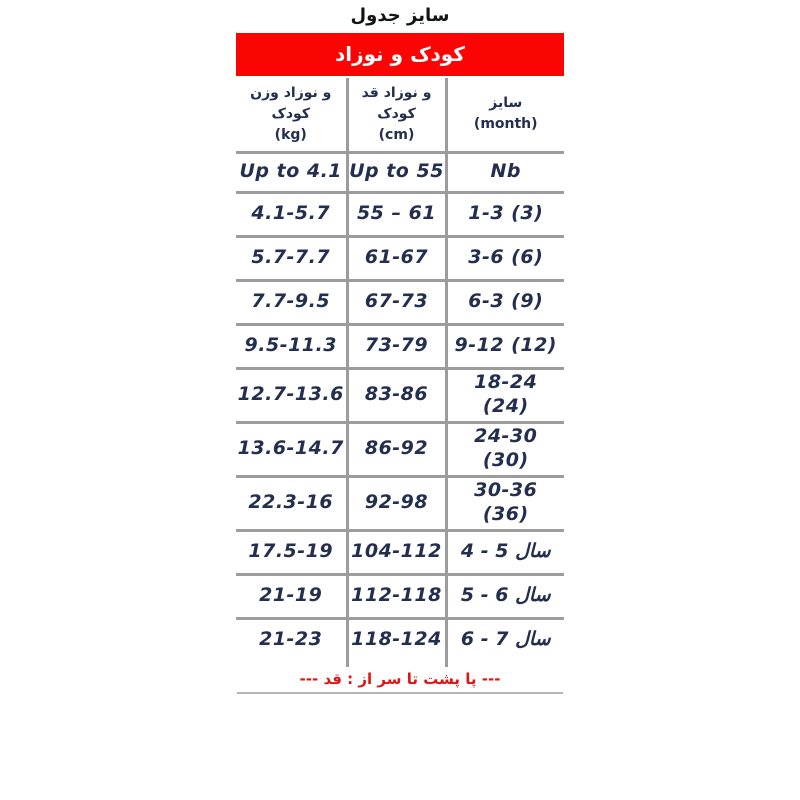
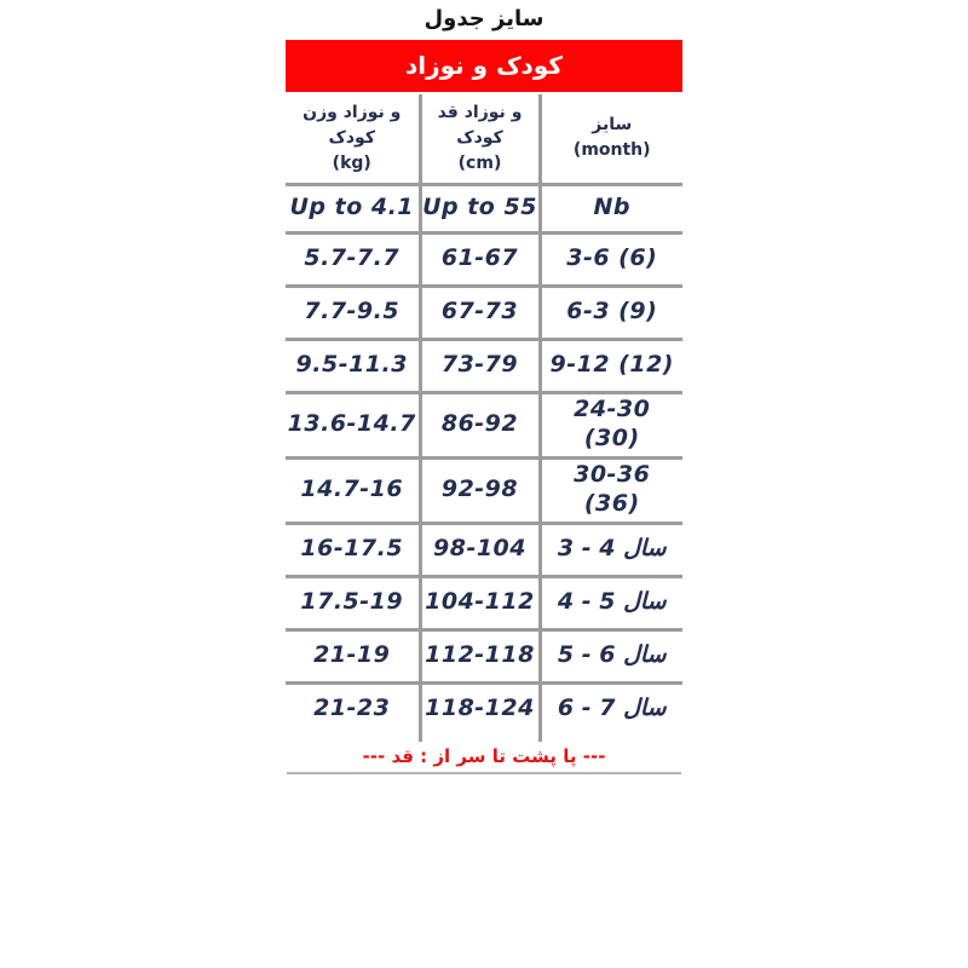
  جدول سایز
  نوزاد و کودک
  وزن نوزاد و کودک (kg)	قد نوزاد و کودک (cm)	سایز (month)
  Up to 4.1	Up to 55	Nb
- 4.1-5.7	55 – 61	1-3 (3)
  5.7-7.7	61-67	3-6 (6)
  7.7-9.5	67-73	6-3 (9)
  9.5-11.3	73-79	9-12 (12)
- 12.7-13.6	83-86	18-24 (24)
  13.6-14.7	86-92	24-30 (30)
- 22.3-16	92-98	30-36 (36)
+ 14.7-16	92-98	30-36 (36)
+ 16-17.5	98-104	3 - 4 سال
  17.5-19	104-112	4 - 5 سال
  21-19	112-118	5 - 6 سال
  21-23	118-124	6 - 7 سال
  ---‎ قد :‎ از سر تا پشت پا ---
